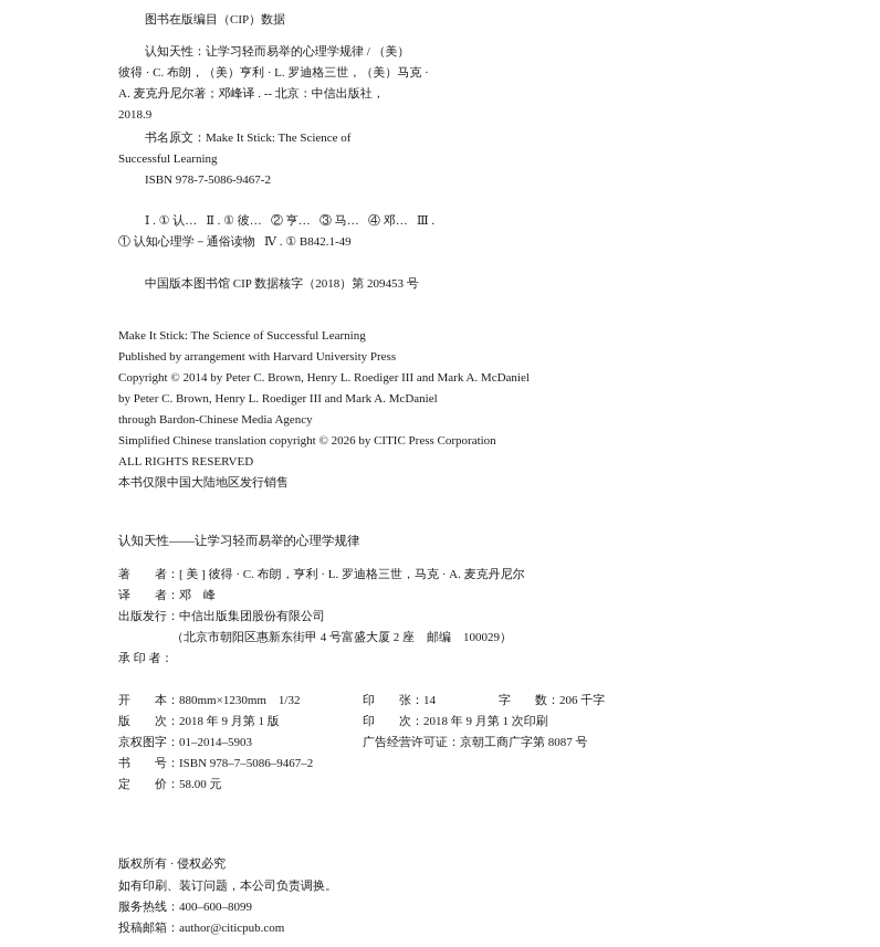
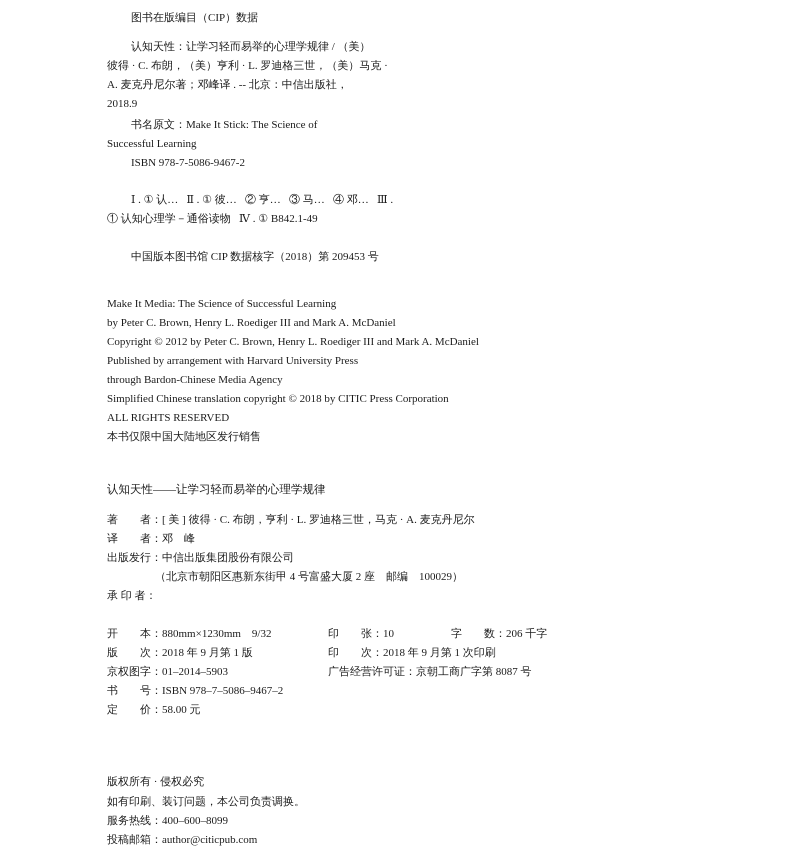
  图书在版编目（CIP）数据
  认知天性：让学习轻而易举的心理学规律 / （美）
  彼得 · C. 布朗，（美）亨利 · L. 罗迪格三世，（美）马克 ·
  A. 麦克丹尼尔著；邓峰译 . -- 北京：中信出版社，
  2018.9
  书名原文：Make It Stick: The Science of
  Successful Learning
  ISBN 978-7-5086-9467-2
  Ⅰ . ① 认… Ⅱ . ① 彼… ② 亨… ③ 马… ④ 邓… Ⅲ .
  ① 认知心理学－通俗读物 Ⅳ . ① B842.1-49
  中国版本图书馆 CIP 数据核字（2018）第 209453 号
- Make It Stick: The Science of Successful Learning
+ Make It Media: The Science of Successful Learning
- Published by arrangement with Harvard University Press
+ by Peter C. Brown, Henry L. Roediger III and Mark A. McDaniel
- Copyright © 2014 by Peter C. Brown, Henry L. Roediger III and Mark A. McDaniel
+ Copyright © 2012 by Peter C. Brown, Henry L. Roediger III and Mark A. McDaniel
- by Peter C. Brown, Henry L. Roediger III and Mark A. McDaniel
+ Published by arrangement with Harvard University Press
  through Bardon-Chinese Media Agency
- Simplified Chinese translation copyright © 2026 by CITIC Press Corporation
+ Simplified Chinese translation copyright © 2018 by CITIC Press Corporation
  ALL RIGHTS RESERVED
  本书仅限中国大陆地区发行销售
  认知天性——让学习轻而易举的心理学规律
  著 者：[ 美 ] 彼得 · C. 布朗，亨利 · L. 罗迪格三世，马克 · A. 麦克丹尼尔
  译 者：邓 峰
  出版发行：中信出版集团股份有限公司
  （北京市朝阳区惠新东街甲 4 号富盛大厦 2 座 邮编 100029）
  承 印 者：
- 开 本：880mm×1230mm 1/32
+ 开 本：880mm×1230mm 9/32
- 印 张：14
+ 印 张：10
  字 数：206 千字
  版 次：2018 年 9 月第 1 版
  印 次：2018 年 9 月第 1 次印刷
  京权图字：01–2014–5903
  广告经营许可证：京朝工商广字第 8087 号
  书 号：ISBN 978–7–5086–9467–2
  定 价：58.00 元
  版权所有 · 侵权必究
  如有印刷、装订问题，本公司负责调换。
  服务热线：400–600–8099
  投稿邮箱：author@citicpub.com
